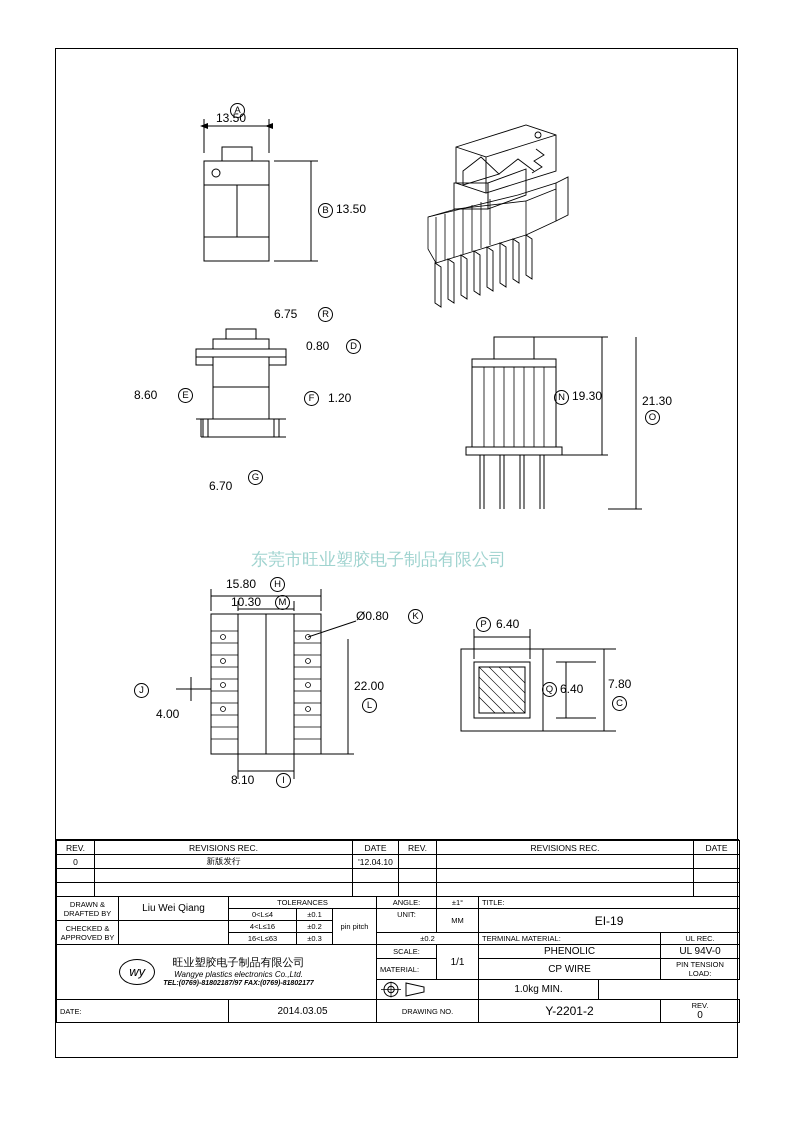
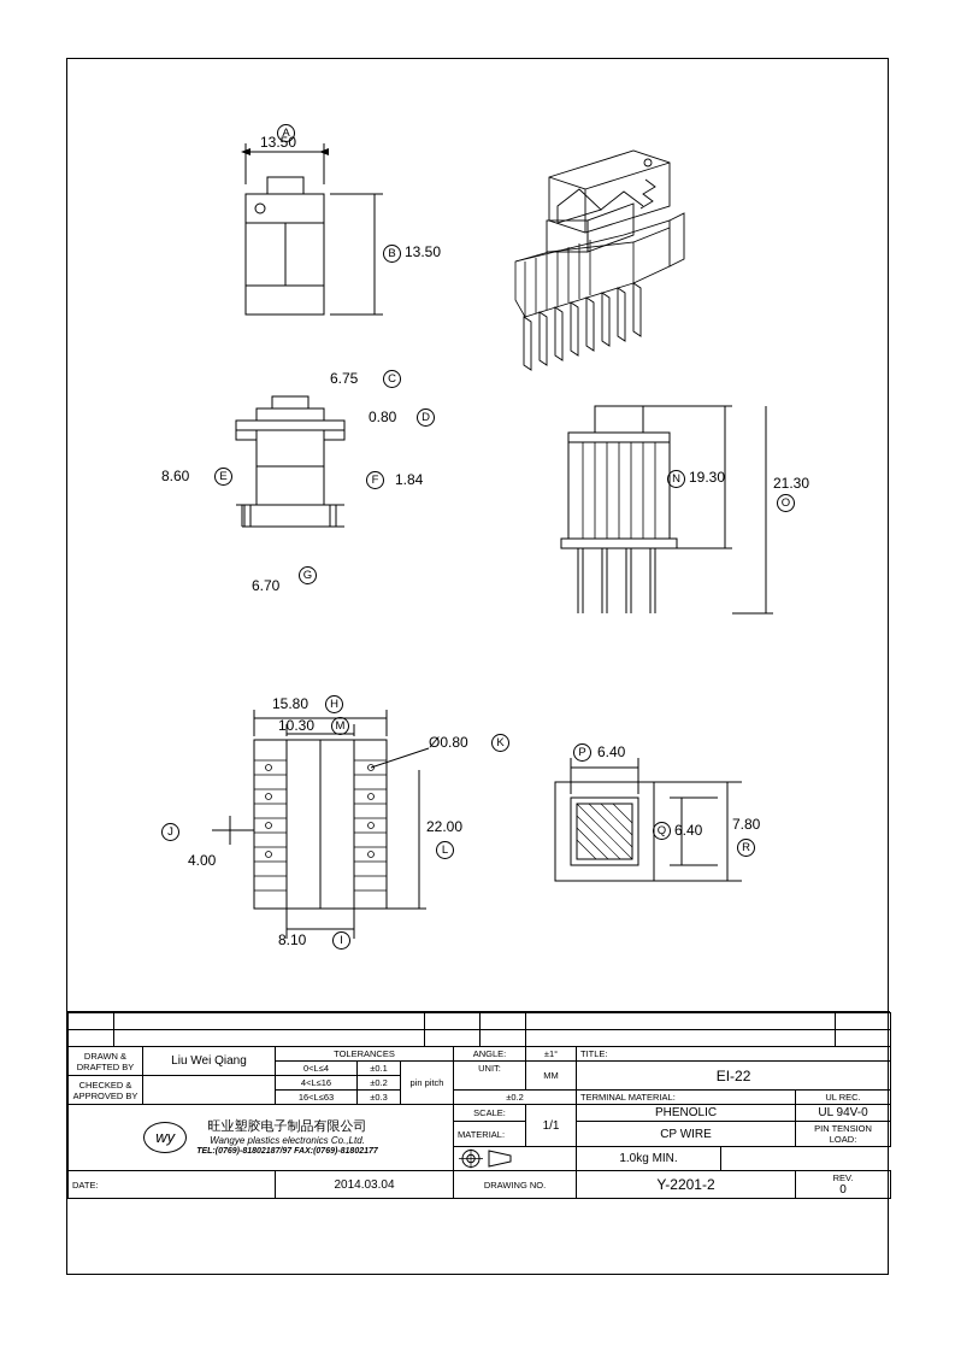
  A
  13.50
  B
  13.50
  6.75
- R
+ C
  0.80
  D
  8.60
  E
  F
- 1.20
+ 1.84
  6.70
  G
  N
  19.30
  O
  21.30
  15.80
  H
  10.30
  M
  Ø0.80
  K
  22.00
  L
  J
  4.00
  8.10
  I
  P
  6.40
  Q
  6.40
  7.80
- C
+ R
- 东莞市旺业塑胶电子制品有限公司
- REV.	REVISIONS REC.	DATE	REV.	REVISIONS REC.	DATE
- 0	新版发行	'12.04.10
  DRAWN &DRAFTED BY	Liu Wei Qiang	TOLERANCES	ANGLE:	±1°	TITLE:
- 0<L≤4	±0.1	pin pitch	UNIT:	MM	EI-19
+ 0<L≤4	±0.1	pin pitch	UNIT:	MM	EI-22
  CHECKED &APPROVED BY		4<L≤16	±0.2
  16<L≤63	±0.3	±0.2	TERMINAL MATERIAL:	UL REC.
  MATERIAL:	CP WIRE	PIN TENSION LOAD:
  		1.0kg MIN.
- DATE:	2014.03.05	DRAWING NO.	Y-2201-2	REV. 0
+ DATE:	2014.03.04	DRAWING NO.	Y-2201-2	REV. 0
